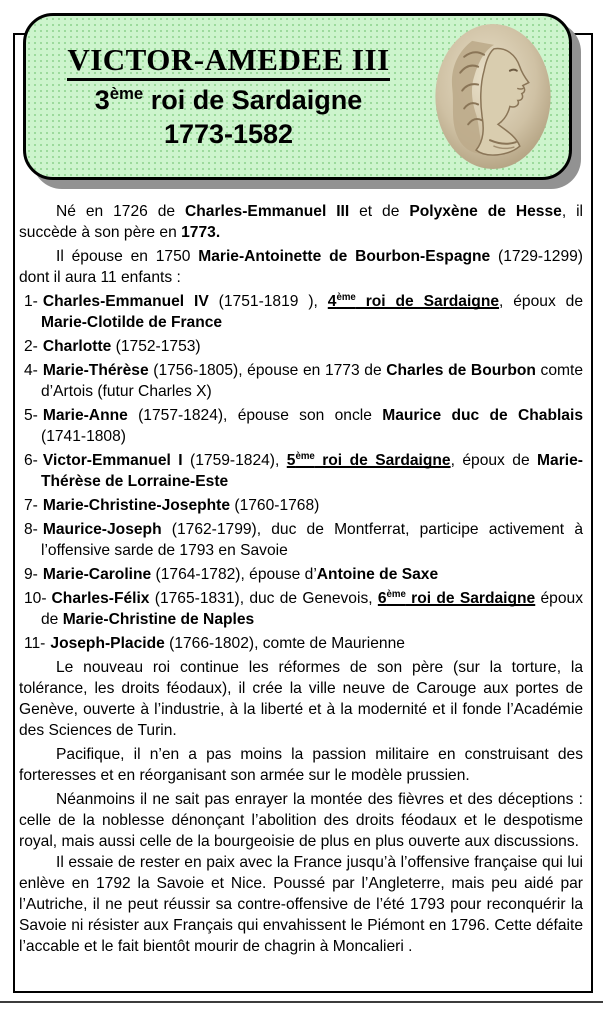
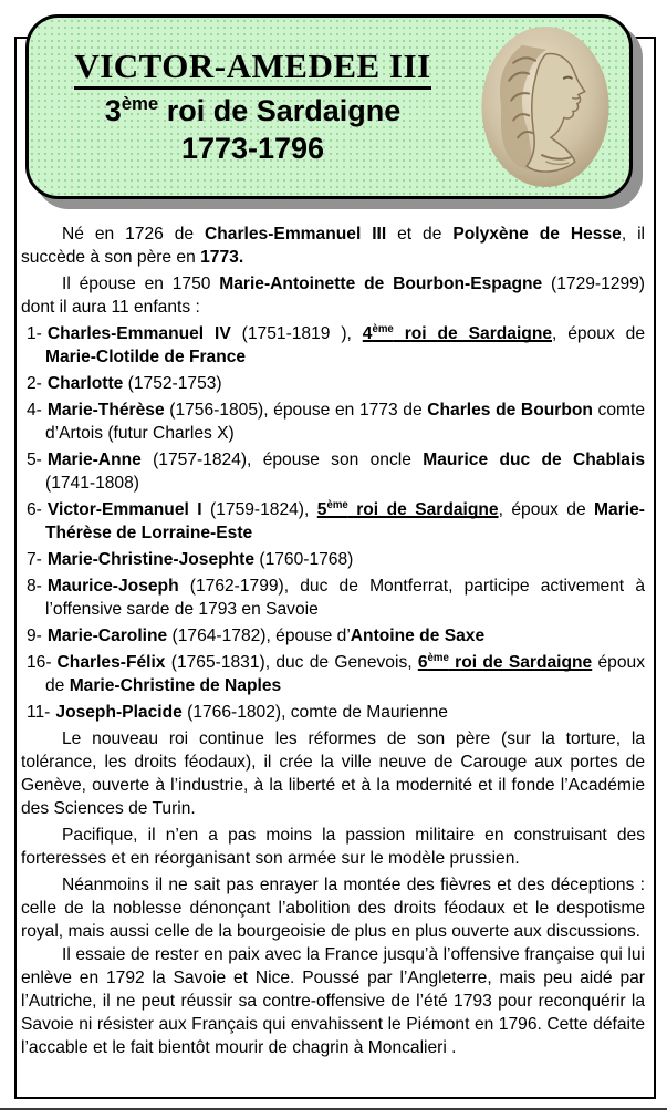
  Né en 1726 de Charles-Emmanuel III et de Polyxène de Hesse, il succède à son père en 1773.
  Il épouse en 1750 Marie-Antoinette de Bourbon-Espagne (1729-1299) dont il aura 11 enfants :
  1- Charles-Emmanuel IV (1751-1819 ), 4ème roi de Sardaigne, époux de Marie-Clotilde de France
  2- Charlotte (1752-1753)
  4- Marie-Thérèse (1756-1805), épouse en 1773 de Charles de Bourbon comte d’Artois (futur Charles X)
  5- Marie-Anne (1757-1824), épouse son oncle Maurice duc de Chablais (1741-1808)
  6- Victor-Emmanuel I (1759-1824), 5ème roi de Sardaigne, époux de Marie-Thérèse de Lorraine-Este
  7- Marie-Christine-Josephte (1760-1768)
  8- Maurice-Joseph (1762-1799), duc de Montferrat, participe activement à l’offensive sarde de 1793 en Savoie
  9- Marie-Caroline (1764-1782), épouse d’Antoine de Saxe
- 10- Charles-Félix (1765-1831), duc de Genevois, 6ème roi de Sardaigne époux de Marie-Christine de Naples
+ 16- Charles-Félix (1765-1831), duc de Genevois, 6ème roi de Sardaigne époux de Marie-Christine de Naples
  11- Joseph-Placide (1766-1802), comte de Maurienne
  Le nouveau roi continue les réformes de son père (sur la torture, la tolérance, les droits féodaux), il crée la ville neuve de Carouge aux portes de Genève, ouverte à l’industrie, à la liberté et à la modernité et il fonde l’Académie des Sciences de Turin.
  Pacifique, il n’en a pas moins la passion militaire en construisant des forteresses et en réorganisant son armée sur le modèle prussien.
  Néanmoins il ne sait pas enrayer la montée des fièvres et des déceptions : celle de la noblesse dénonçant l’abolition des droits féodaux et le despotisme royal, mais aussi celle de la bourgeoisie de plus en plus ouverte aux discussions.
  Il essaie de rester en paix avec la France jusqu’à l’offensive française qui lui enlève en 1792 la Savoie et Nice. Poussé par l’Angleterre, mais peu aidé par l’Autriche, il ne peut réussir sa contre-offensive de l’été 1793 pour reconquérir la Savoie ni résister aux Français qui envahissent le Piémont en 1796. Cette défaite l’accable et le fait bientôt mourir de chagrin à Moncalieri .
  VICTOR-AMEDEE III
  3ème roi de Sardaigne
- 1773-1582
+ 1773-1796
